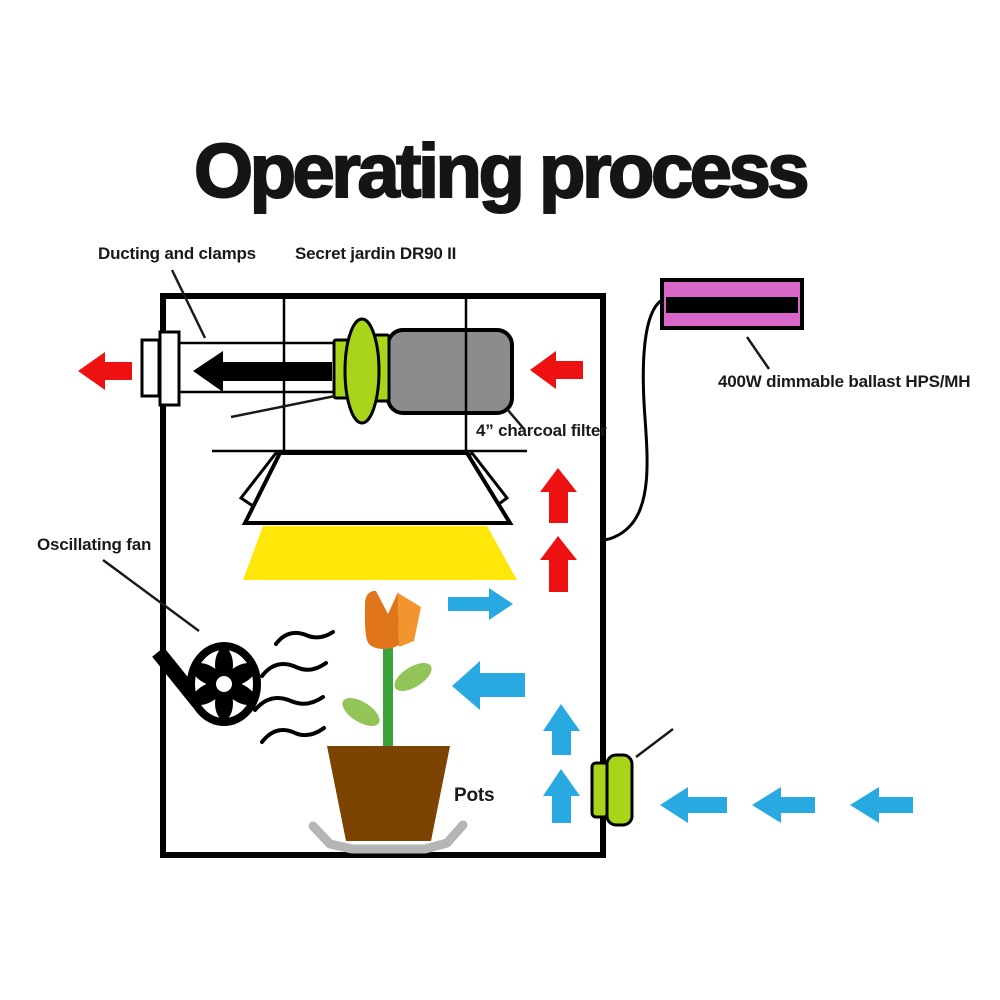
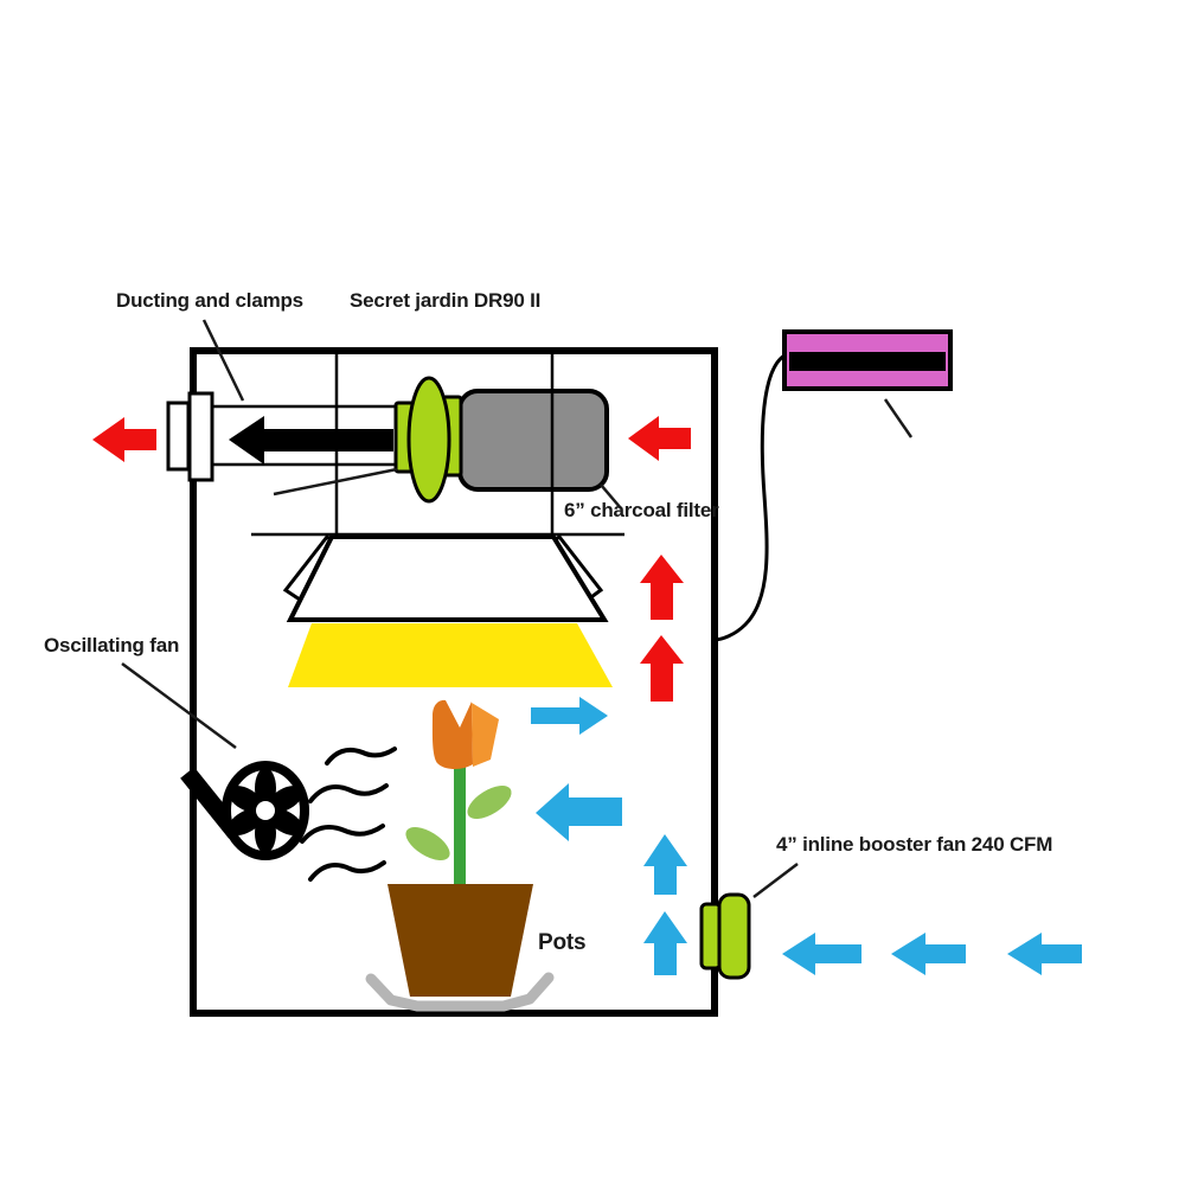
- Operating process
  Ducting and clamps
  Secret jardin DR90 II
- 400W dimmable ballast HPS/MH
- 4” charcoal filter
+ 6” charcoal filter
  Oscillating fan
  Pots
+ 4” inline booster fan 240 CFM
